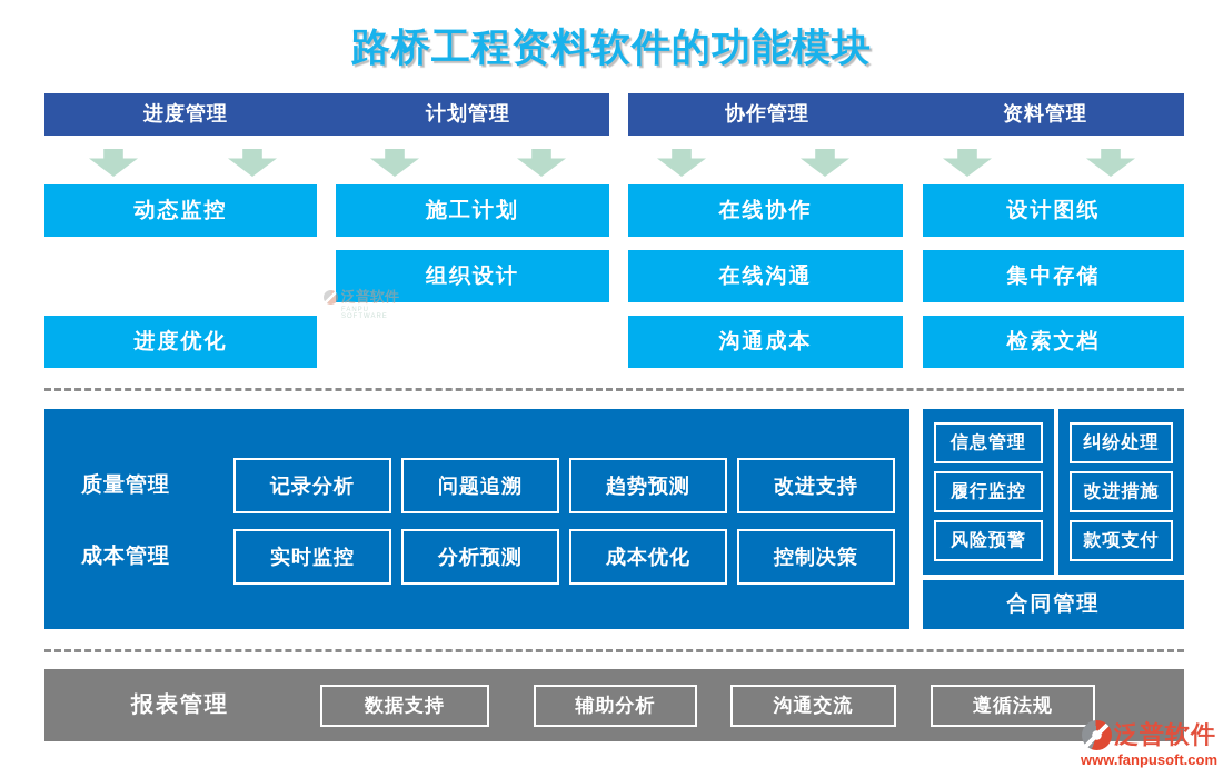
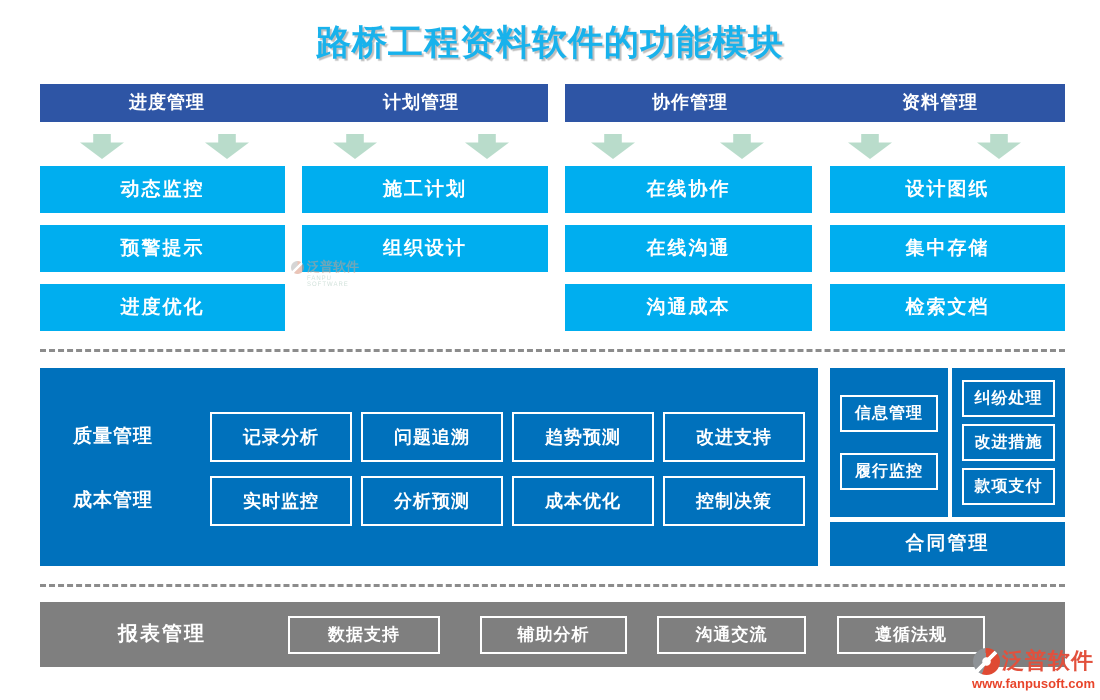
  路桥工程资料软件的功能模块
  进度管理
  计划管理
  协作管理
  资料管理
  动态监控
+ 预警提示
  进度优化
  施工计划
  组织设计
  在线协作
  在线沟通
  沟通成本
  设计图纸
  集中存储
  检索文档
  泛普软件
  质量管理
  成本管理
  记录分析
  问题追溯
  趋势预测
  改进支持
  实时监控
  分析预测
  成本优化
  控制决策
  信息管理
  履行监控
- 风险预警
  纠纷处理
  改进措施
  款项支付
  合同管理
  报表管理
  数据支持
  辅助分析
  沟通交流
  遵循法规
  泛普软件
  www.fanpusoft.com
